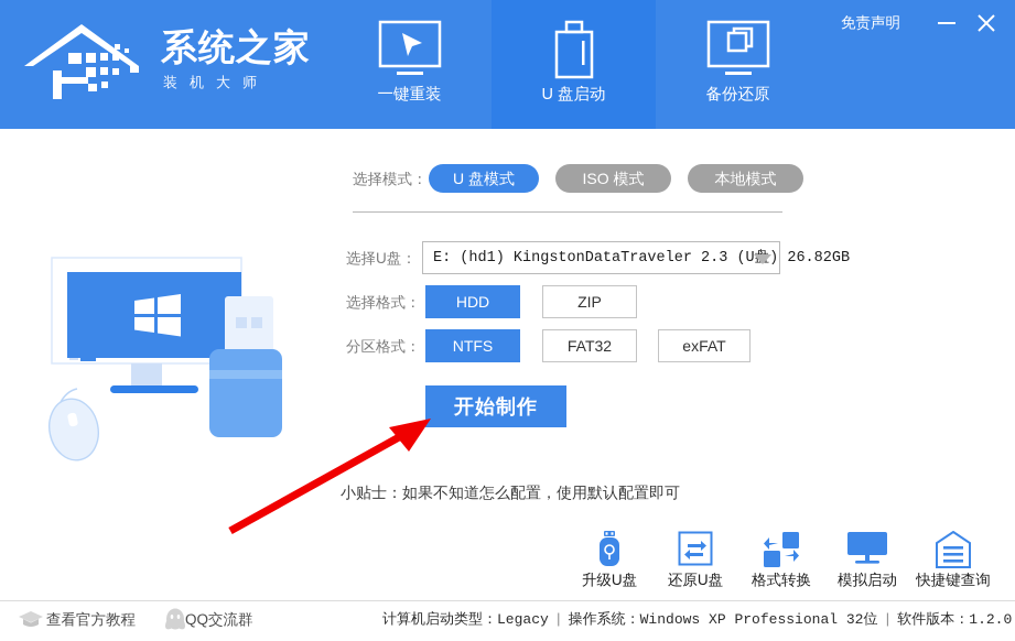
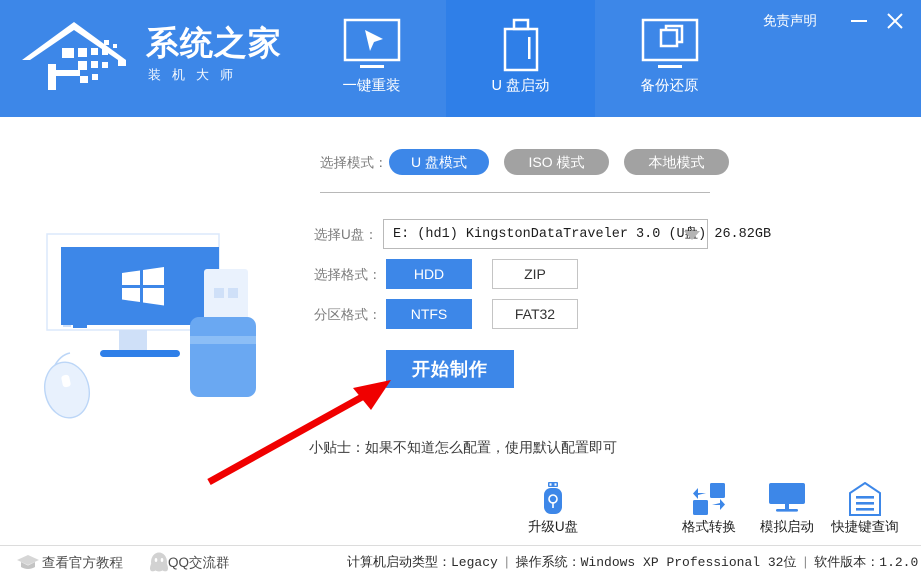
  系统之家
  装机大师
  一键重装
  U 盘启动
  备份还原
  免责声明
  选择模式：
  U 盘模式
  ISO 模式
  本地模式
  选择U盘：
- E: (hd1) KingstonDataTraveler 2.3 (U盘) 26.82GB
+ E: (hd1) KingstonDataTraveler 3.0 (U盘) 26.82GB
  选择格式：
  HDD
  ZIP
  分区格式：
  NTFS
  FAT32
- exFAT
  开始制作
  小贴士：如果不知道怎么配置，使用默认配置即可
  升级U盘
- 还原U盘
  格式转换
  模拟启动
  快捷键查询
  查看官方教程
  QQ交流群
  计算机启动类型：Legacy | 操作系统：Windows XP Professional 32位 | 软件版本：1.2.0
